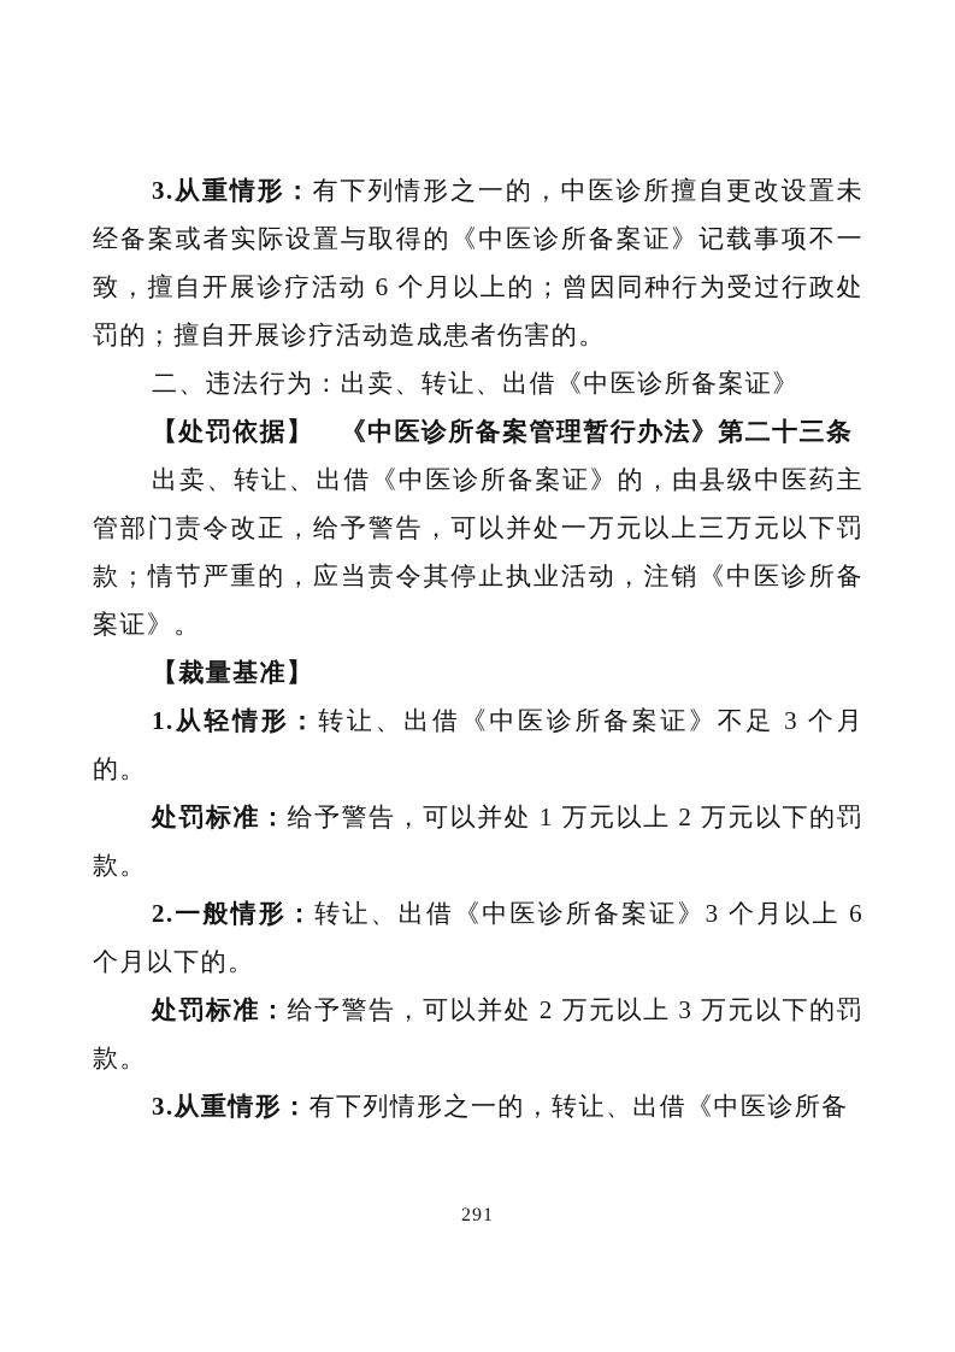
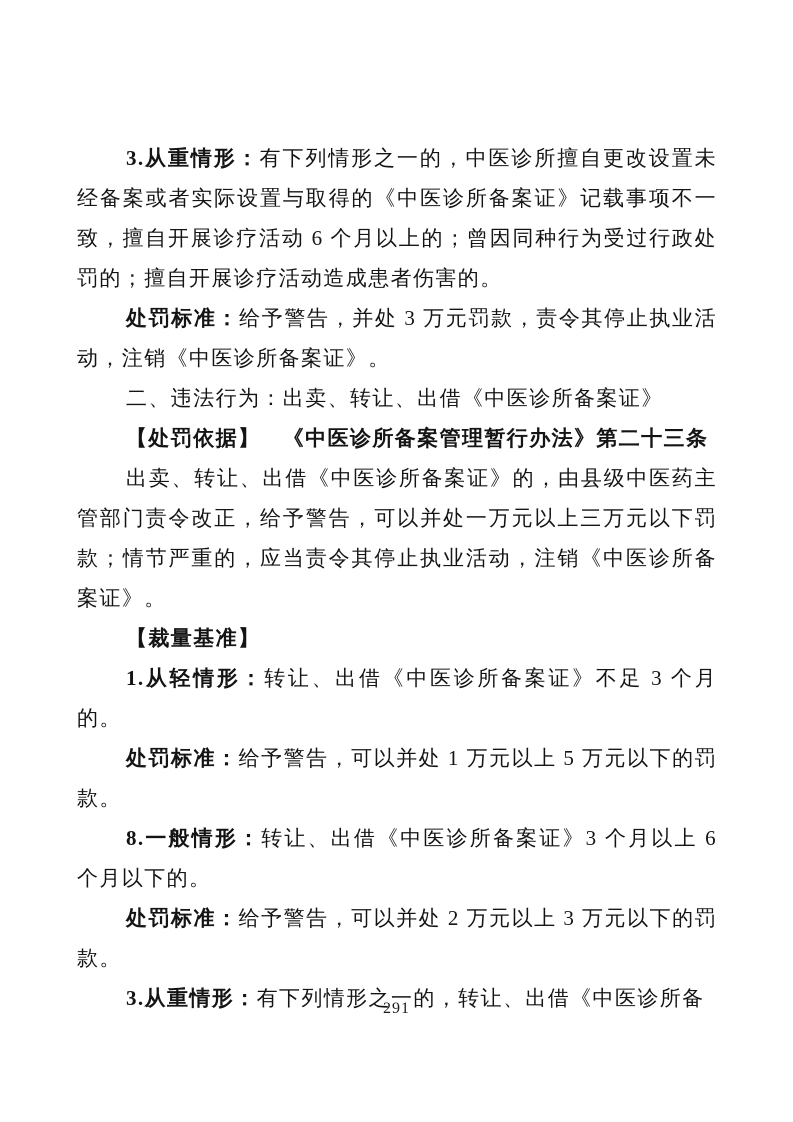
  3.从重情形：有下列情形之一的，中医诊所擅自更改设置未经备案或者实际设置与取得的《中医诊所备案证》记载事项不一致，擅自开展诊疗活动 6 个月以上的；曾因同种行为受过行政处罚的；擅自开展诊疗活动造成患者伤害的。
+ 处罚标准：给予警告，并处 3 万元罚款，责令其停止执业活动，注销《中医诊所备案证》。
  二、违法行为：出卖、转让、出借《中医诊所备案证》
  【处罚依据】 《中医诊所备案管理暂行办法》第二十三条
  出卖、转让、出借《中医诊所备案证》的，由县级中医药主管部门责令改正，给予警告，可以并处一万元以上三万元以下罚款；情节严重的，应当责令其停止执业活动，注销《中医诊所备案证》。
  【裁量基准】
  1.从轻情形：转让、出借《中医诊所备案证》不足 3 个月的。
- 处罚标准：给予警告，可以并处 1 万元以上 2 万元以下的罚款。
+ 处罚标准：给予警告，可以并处 1 万元以上 5 万元以下的罚款。
- 2.一般情形：转让、出借《中医诊所备案证》3 个月以上 6 个月以下的。
+ 8.一般情形：转让、出借《中医诊所备案证》3 个月以上 6 个月以下的。
  处罚标准：给予警告，可以并处 2 万元以上 3 万元以下的罚款。
  3.从重情形：有下列情形之一的，转让、出借《中医诊所备
  291
